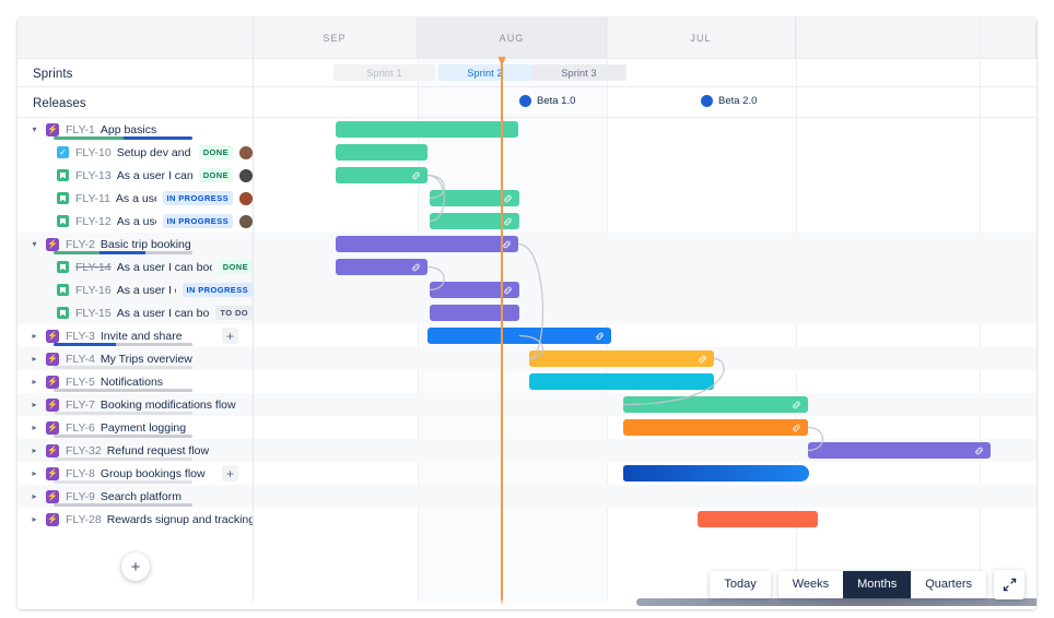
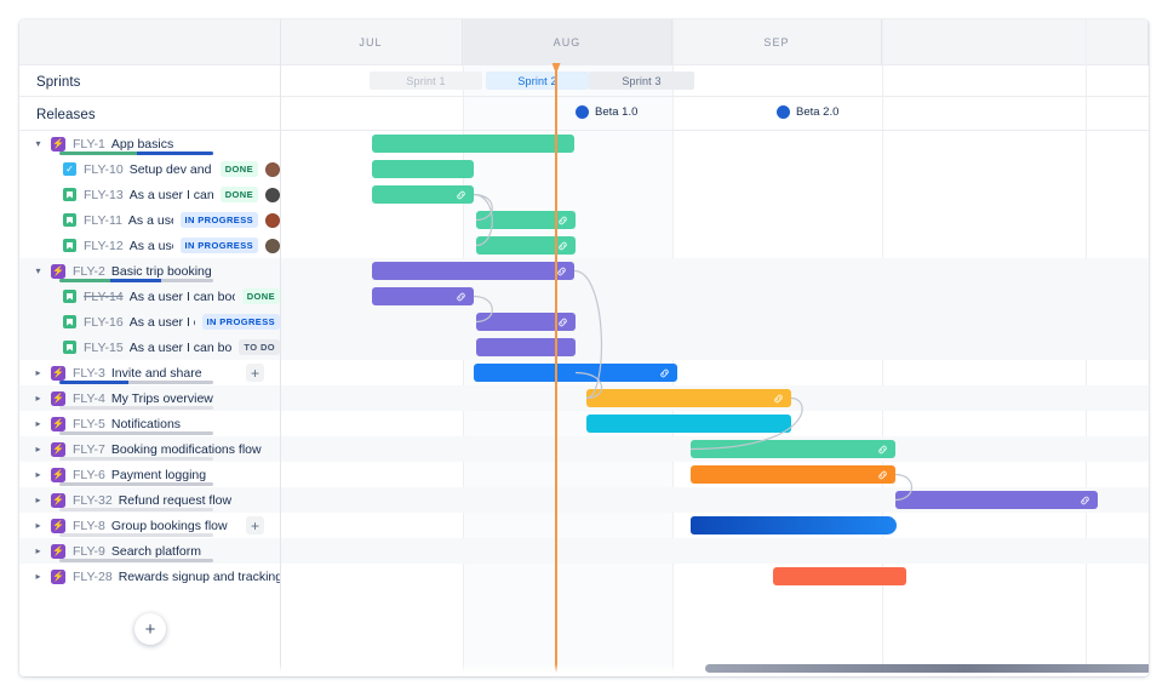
- SEP
+ JUL
  AUG
- JUL
+ SEP
  Sprint 1
  Sprint
  Sprint 3
  Beta 1.0
  Beta 2.0
  Sprints
  Releases
  ⚡
  FLY-1
  App basics
  ✓
  FLY-10
  Setup dev and
  DONE
  FLY-13
  As a user I can
  DONE
  FLY-11
  IN PROGRESS
  FLY-12
  IN PROGRESS
  ⚡
  FLY-2
  Basic trip booking
  FLY-14
  As a user I can bo
  DONE
  FLY-16
  IN PROGRESS
  FLY-15
  As a user I can bo
  TO DO
  +
  ⚡
  FLY-3
  Invite and share
  ⚡
  FLY-4
  My Trips overview
  ⚡
  FLY-5
  Notifications
  ⚡
  FLY-7
  Booking modifications flow
  ⚡
  FLY-6
  Payment logging
  ⚡
  FLY-32
  Refund request flow
  +
  ⚡
  FLY-8
  Group bookings flow
  ⚡
  FLY-9
  Search platform
  ⚡
  FLY-28
  Rewards signup and trackin
  +
- Today
- Weeks
- Months
- Quarters
